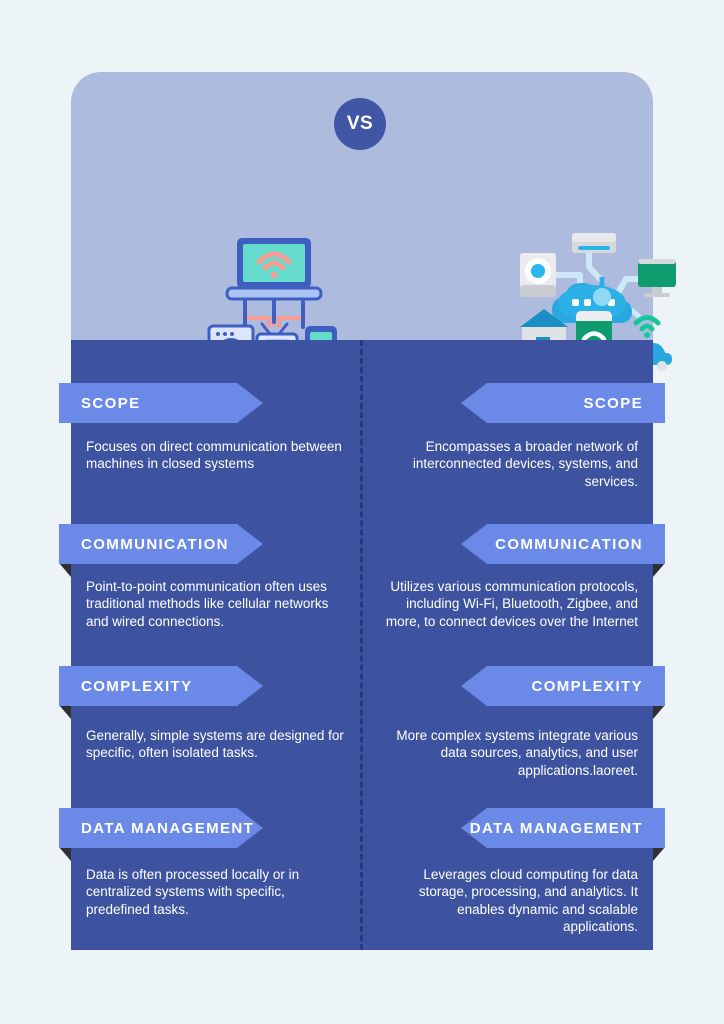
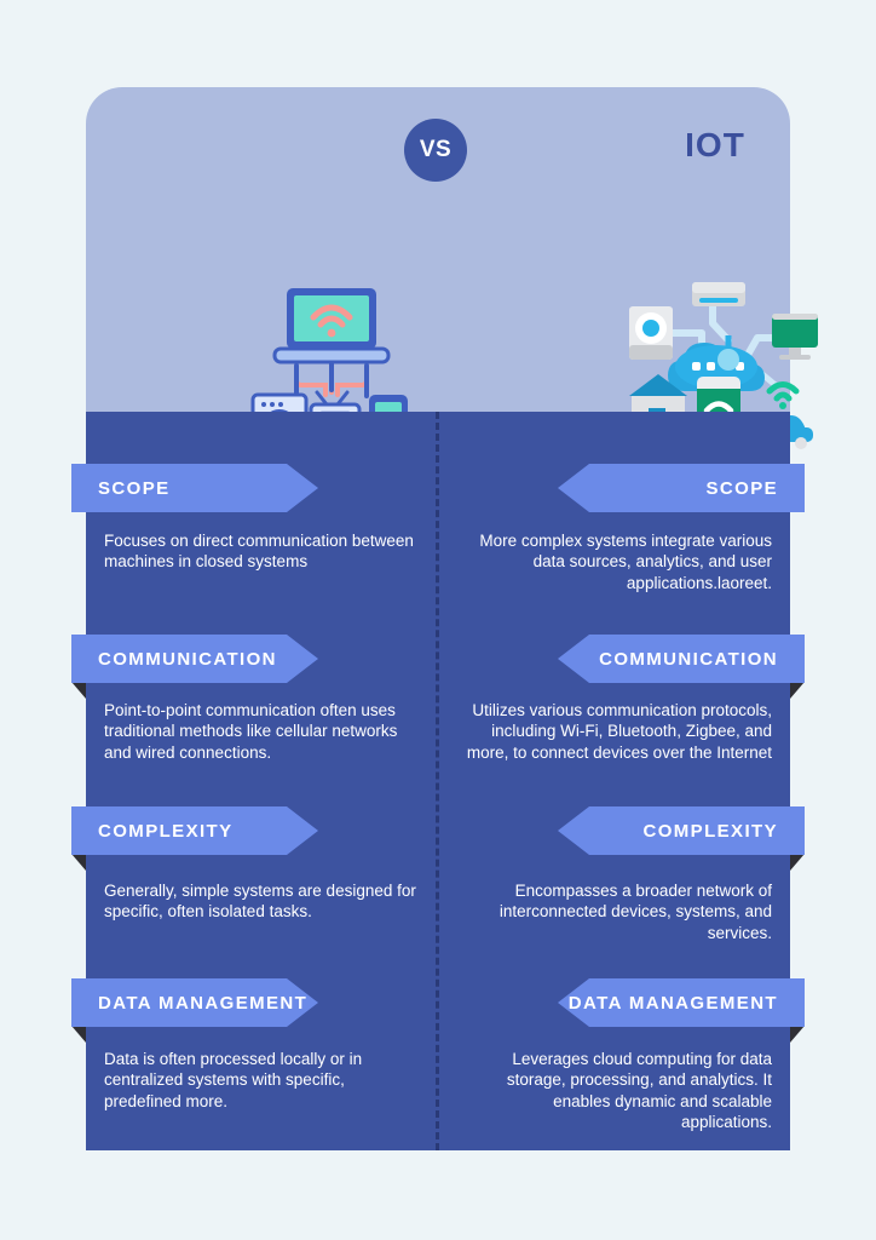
+ IOT
  VS
  SCOPE
  SCOPE
  Focuses on direct communication between machines in closed systems
- Encompasses a broader network of interconnected devices, systems, and services.
+ More complex systems integrate various data sources, analytics, and user applications.laoreet.
  COMMUNICATION
  COMMUNICATION
  Point-to-point communication often uses traditional methods like cellular networks and wired connections.
  Utilizes various communication protocols, including Wi-Fi, Bluetooth, Zigbee, and more, to connect devices over the Internet
  COMPLEXITY
  COMPLEXITY
  Generally, simple systems are designed for specific, often isolated tasks.
- More complex systems integrate various data sources, analytics, and user applications.laoreet.
+ Encompasses a broader network of interconnected devices, systems, and services.
  DATA MANAGEMENT
  DATA MANAGEMENT
- Data is often processed locally or in centralized systems with specific, predefined tasks.
+ Data is often processed locally or in centralized systems with specific, predefined more.
  Leverages cloud computing for data storage, processing, and analytics. It enables dynamic and scalable applications.
